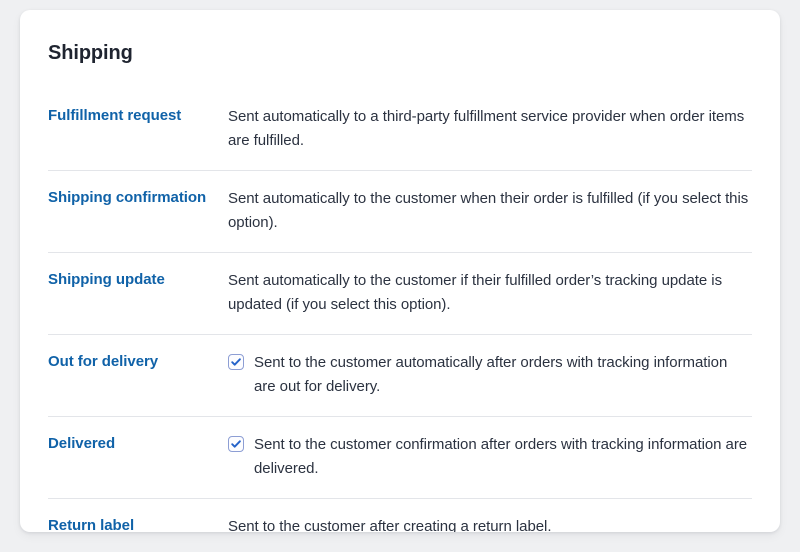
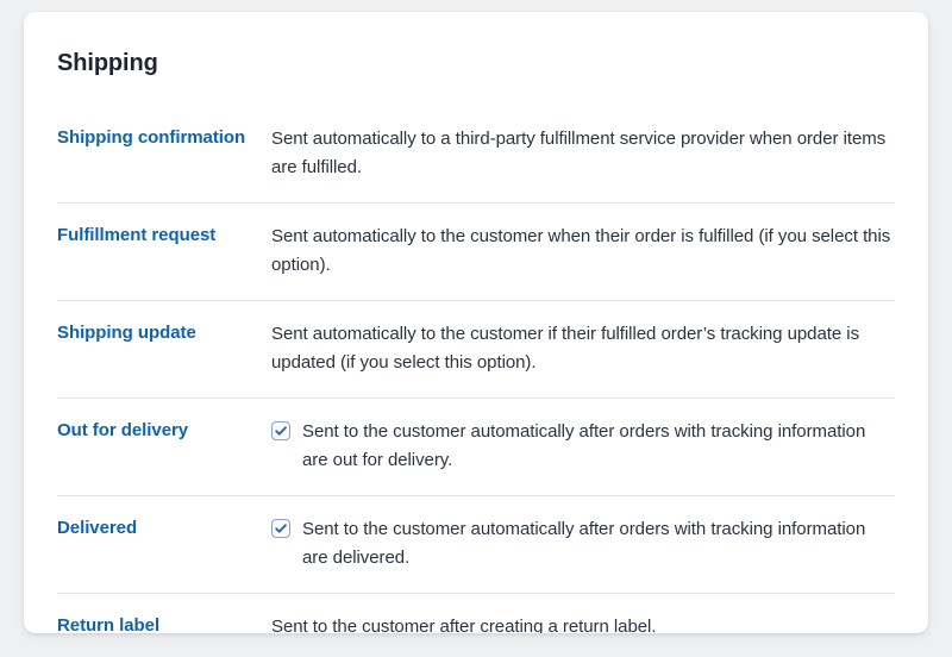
  Shipping
- Fulfillment request
+ Shipping confirmation
  Sent automatically to a third-party fulfillment service provider when order items are fulfilled.
- Shipping confirmation
+ Fulfillment request
  Sent automatically to the customer when their order is fulfilled (if you select this option).
  Shipping update
  Sent automatically to the customer if their fulfilled order’s tracking update is updated (if you select this option).
  Out for delivery
  Sent to the customer automatically after orders with tracking information are out for delivery.
  Delivered
- Sent to the customer confirmation after orders with tracking information are delivered.
+ Sent to the customer automatically after orders with tracking information are delivered.
  Sent to the customer after creating a return label.
